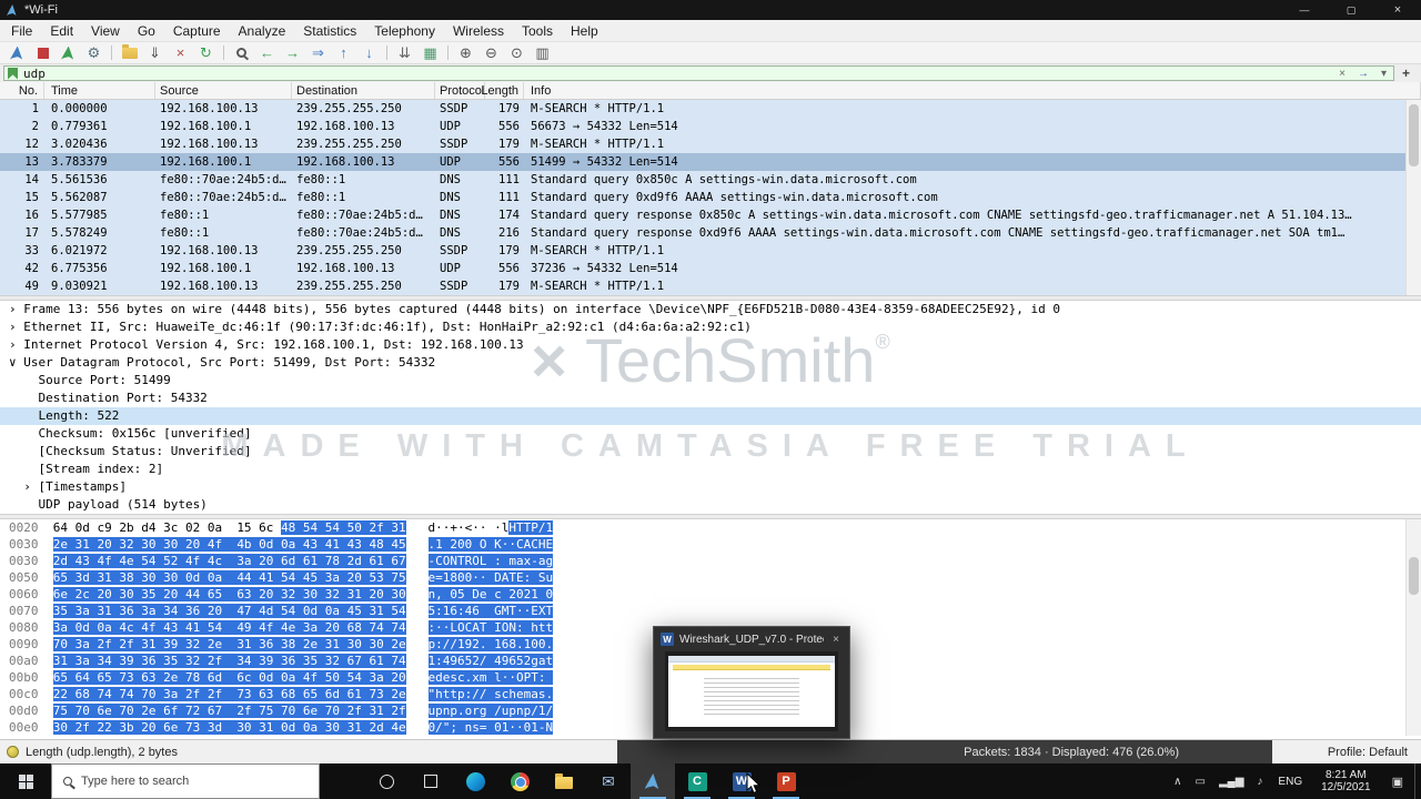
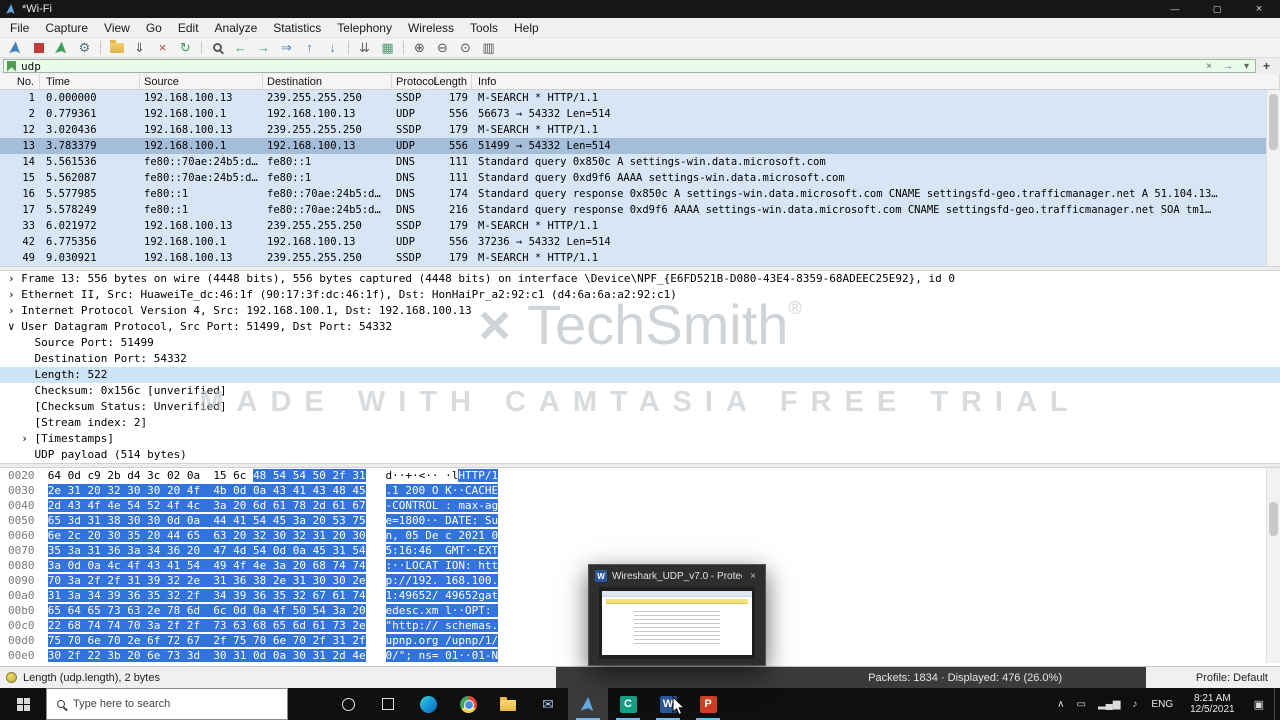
  *Wi-Fi
  —
  ▢
  ×
  File
- Edit
+ Capture
  View
  Go
- Capture
+ Edit
  Analyze
  Statistics
  Telephony
  Wireless
  Tools
  Help
  ⚙
  ⇓
  ×
  ↻
  ←
  →
  ⇒
  ↑
  ↓
  ⇊
  ▦
  ⊕
  ⊖
  ⊙
  ▥
  udp
  ×
  →
  ▾
  +
  No.
  Time
  Source
  Destination
  Protocol
  Length
  Info
  1
  0.000000
  192.168.100.13
  239.255.255.250
  SSDP
  179
  M-SEARCH * HTTP/1.1
  2
  0.779361
  192.168.100.1
  192.168.100.13
  UDP
  556
  56673 → 54332 Len=514
  12
  3.020436
  192.168.100.13
  239.255.255.250
  SSDP
  179
  M-SEARCH * HTTP/1.1
  13
  3.783379
  192.168.100.1
  192.168.100.13
  UDP
  556
  51499 → 54332 Len=514
  14
  5.561536
  fe80::70ae:24b5:d…
  fe80::1
  DNS
  111
  Standard query 0x850c A settings-win.data.microsoft.com
  15
  5.562087
  fe80::70ae:24b5:d…
  fe80::1
  DNS
  111
  Standard query 0xd9f6 AAAA settings-win.data.microsoft.com
  16
  5.577985
  fe80::1
  fe80::70ae:24b5:d…
  DNS
  174
  Standard query response 0x850c A settings-win.data.microsoft.com CNAME settingsfd-geo.trafficmanager.net A 51.104.13…
  17
  5.578249
  fe80::1
  fe80::70ae:24b5:d…
  DNS
  216
  Standard query response 0xd9f6 AAAA settings-win.data.microsoft.com CNAME settingsfd-geo.trafficmanager.net SOA tm1…
  33
  6.021972
  192.168.100.13
  239.255.255.250
  SSDP
  179
  M-SEARCH * HTTP/1.1
  42
  6.775356
  192.168.100.1
  192.168.100.13
  UDP
  556
  37236 → 54332 Len=514
  49
  9.030921
  192.168.100.13
  239.255.255.250
  SSDP
  179
  M-SEARCH * HTTP/1.1
  › Frame 13: 556 bytes on wire (4448 bits), 556 bytes captured (4448 bits) on interface \Device\NPF_{E6FD521B-D080-43E4-8359-68ADEEC25E92}, id 0
  › Ethernet II, Src: HuaweiTe_dc:46:1f (90:17:3f:dc:46:1f), Dst: HonHaiPr_a2:92:c1 (d4:6a:6a:a2:92:c1)
  › Internet Protocol Version 4, Src: 192.168.100.1, Dst: 192.168.100.13
  ∨ User Datagram Protocol, Src Port: 51499, Dst Port: 54332
  Source Port: 51499
  Destination Port: 54332
  Length: 522
  Checksum: 0x156c [unverified]
  [Checksum Status: Unverified]
  [Stream index: 2]
  › [Timestamps]
  UDP payload (514 bytes)
  0020 64 0d c9 2b d4 3c 02 0a 15 6c 48 54 54 50 2f 31 d··+·<·· ·lHTTP/1
  0030 2e 31 20 32 30 30 20 4f 4b 0d 0a 43 41 43 48 45 .1 200 O K··CACHE
- 0030 2d 43 4f 4e 54 52 4f 4c 3a 20 6d 61 78 2d 61 67 -CONTROL : max-ag
+ 0040 2d 43 4f 4e 54 52 4f 4c 3a 20 6d 61 78 2d 61 67 -CONTROL : max-ag
  0050 65 3d 31 38 30 30 0d 0a 44 41 54 45 3a 20 53 75 e=1800·· DATE: Su
  0060 6e 2c 20 30 35 20 44 65 63 20 32 30 32 31 20 30 n, 05 De c 2021 0
  0070 35 3a 31 36 3a 34 36 20 47 4d 54 0d 0a 45 31 54 5:16:46 GMT··EXT
  0080 3a 0d 0a 4c 4f 43 41 54 49 4f 4e 3a 20 68 74 74 :··LOCAT ION: htt
  0090 70 3a 2f 2f 31 39 32 2e 31 36 38 2e 31 30 30 2e p://192. 168.100.
  00a0 31 3a 34 39 36 35 32 2f 34 39 36 35 32 67 61 74 1:49652/ 49652gat
  00b0 65 64 65 73 63 2e 78 6d 6c 0d 0a 4f 50 54 3a 20 edesc.xm l··OPT:
  00c0 22 68 74 74 70 3a 2f 2f 73 63 68 65 6d 61 73 2e "http:// schemas.
  00d0 75 70 6e 70 2e 6f 72 67 2f 75 70 6e 70 2f 31 2f upnp.org /upnp/1/
  00e0 30 2f 22 3b 20 6e 73 3d 30 31 0d 0a 30 31 2d 4e 0/"; ns= 01··01-N
  × TechSmith®
  MADE WITH CAMTASIA FREE TRIAL
  Length (udp.length), 2 bytes
  Packets: 1834 · Displayed: 476 (26.0%)
  Profile: Default
  W
  Wireshark_UDP_v7.0 - Prote
  ×
  Type here to search
  ✉
  C
  W
  P
  ∧
  ▭
  ▂▄▆
  ♪
  ENG
  8:21 AM
  12/5/2021
  ▣
